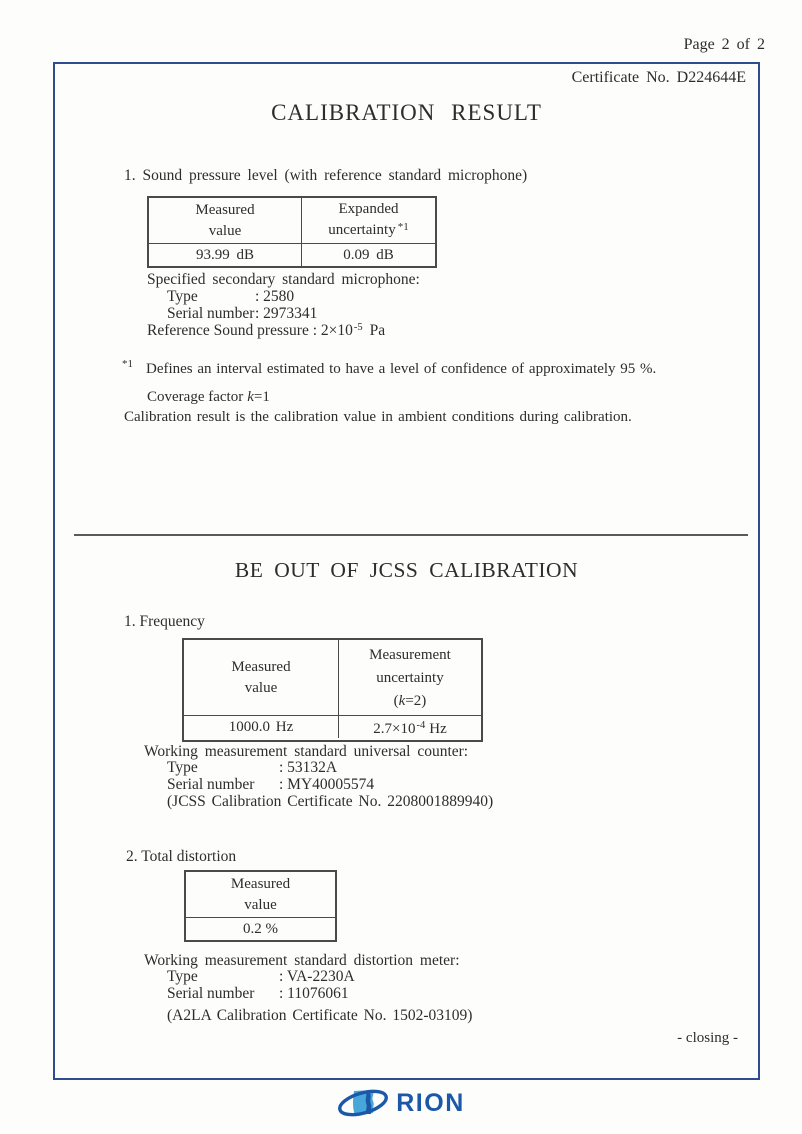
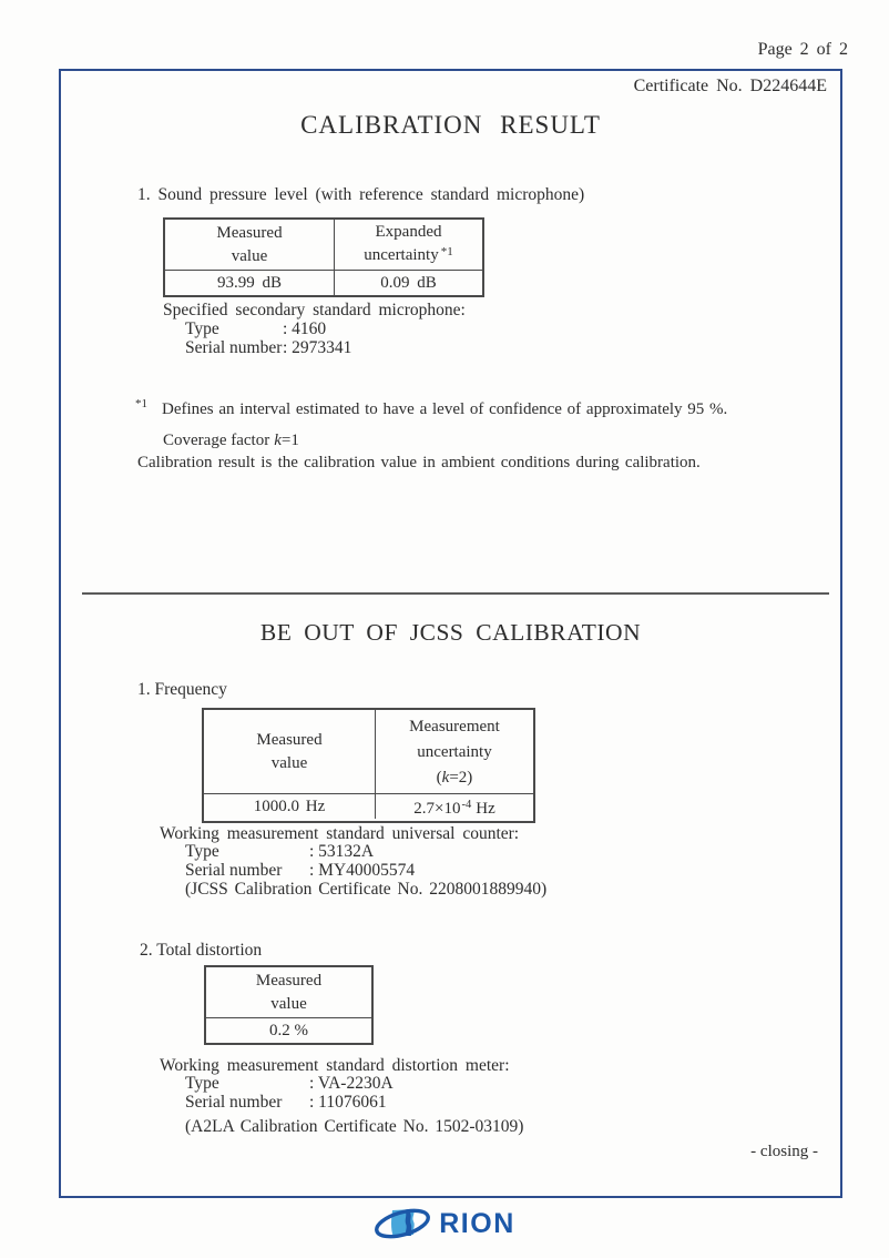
  Page 2 of 2
  Certificate No. D224644E
  CALIBRATION RESULT
  1. Sound pressure level (with reference standard microphone)
  Measured
  value
  Expanded
  uncertainty *1
  93.99 dB
  0.09 dB
  Specified secondary standard microphone:
  Type
- : 2580
+ : 4160
  Serial number
  : 2973341
- Reference Sound pressure : 2×10-5 Pa
  *1
  Defines an interval estimated to have a level of confidence of approximately 95 %.
  Coverage factor k=1
  Calibration result is the calibration value in ambient conditions during calibration.
  BE OUT OF JCSS CALIBRATION
  1. Frequency
  Measured
  value
  Measurement
  uncertainty
  (k=2)
  1000.0 Hz
  2.7×10-4 Hz
  Working measurement standard universal counter:
  Type
  : 53132A
  Serial number
  : MY40005574
  (JCSS Calibration Certificate No. 2208001889940)
  2. Total distortion
  Measured
  value
  0.2 %
  Working measurement standard distortion meter:
  Type
  : VA-2230A
  Serial number
  : 11076061
  (A2LA Calibration Certificate No. 1502-03109)
  - closing -
  RION
